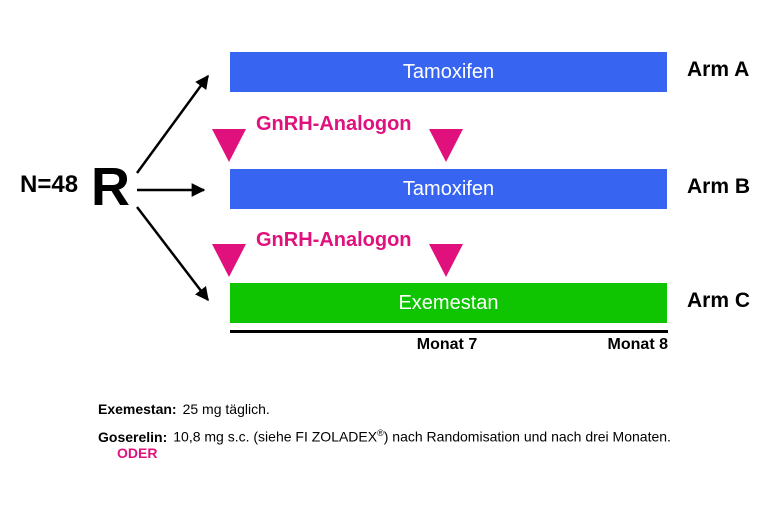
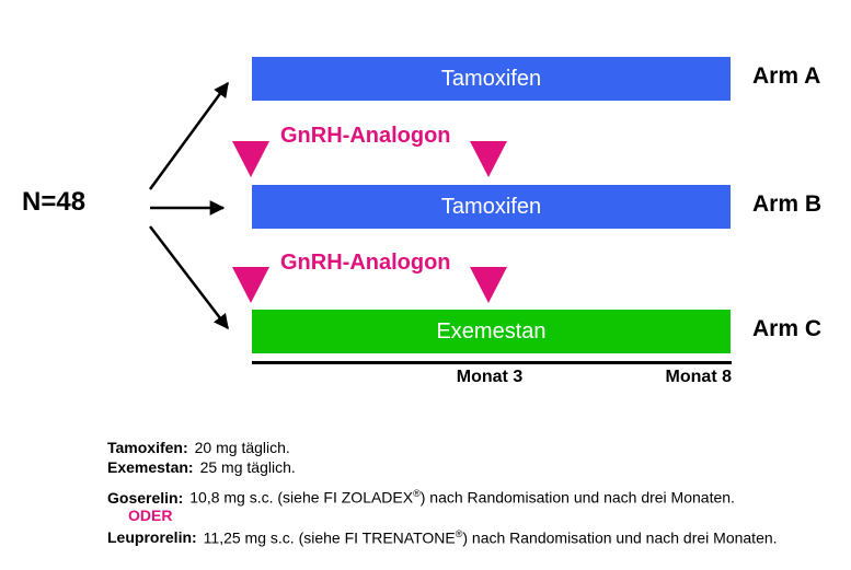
  N=48
- R
  Tamoxifen
  Arm A
  GnRH-Analogon
  Tamoxifen
  Arm B
  GnRH-Analogon
  Exemestan
  Arm C
- Monat 7
+ Monat 3
  Monat 8
+ Tamoxifen: 20 mg täglich.
  Exemestan: 25 mg täglich.
  Goserelin: 10,8 mg s.c. (siehe FI ZOLADEX®) nach Randomisation und nach drei Monaten.
  ODER
+ Leuprorelin: 11,25 mg s.c. (siehe FI TRENATONE®) nach Randomisation und nach drei Monaten.
